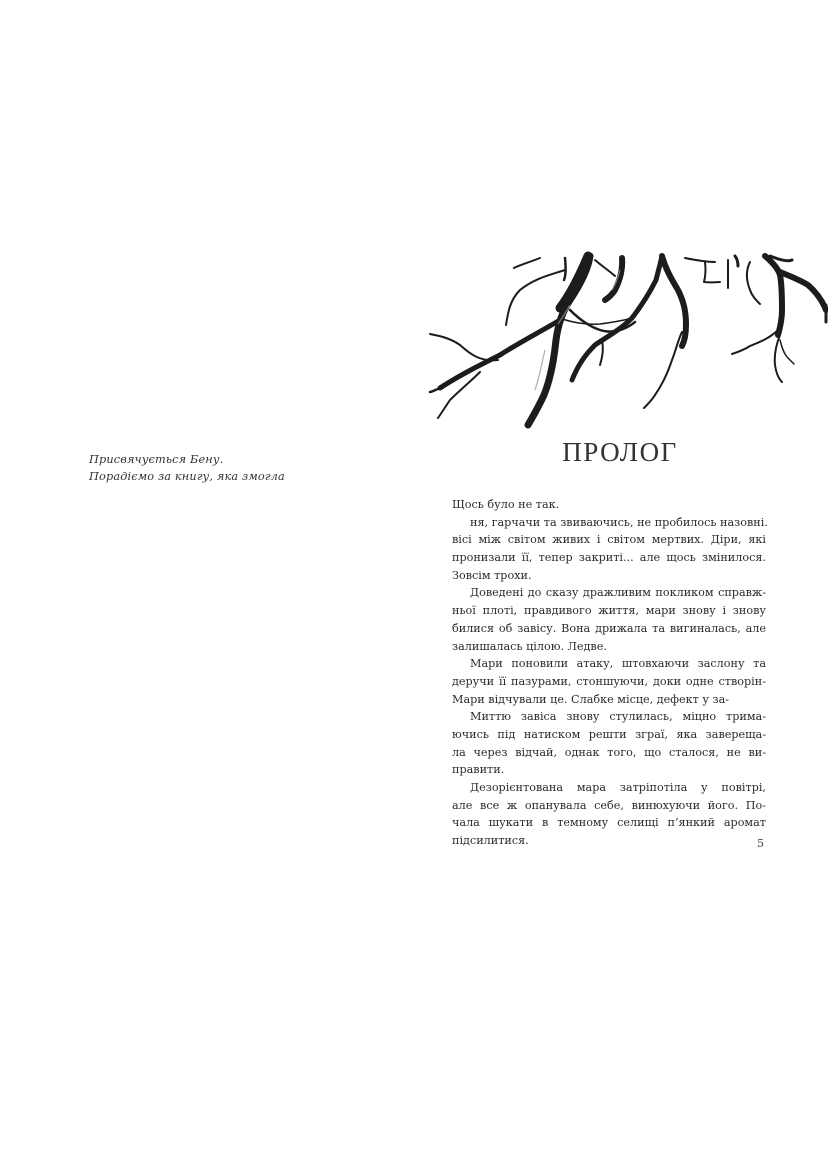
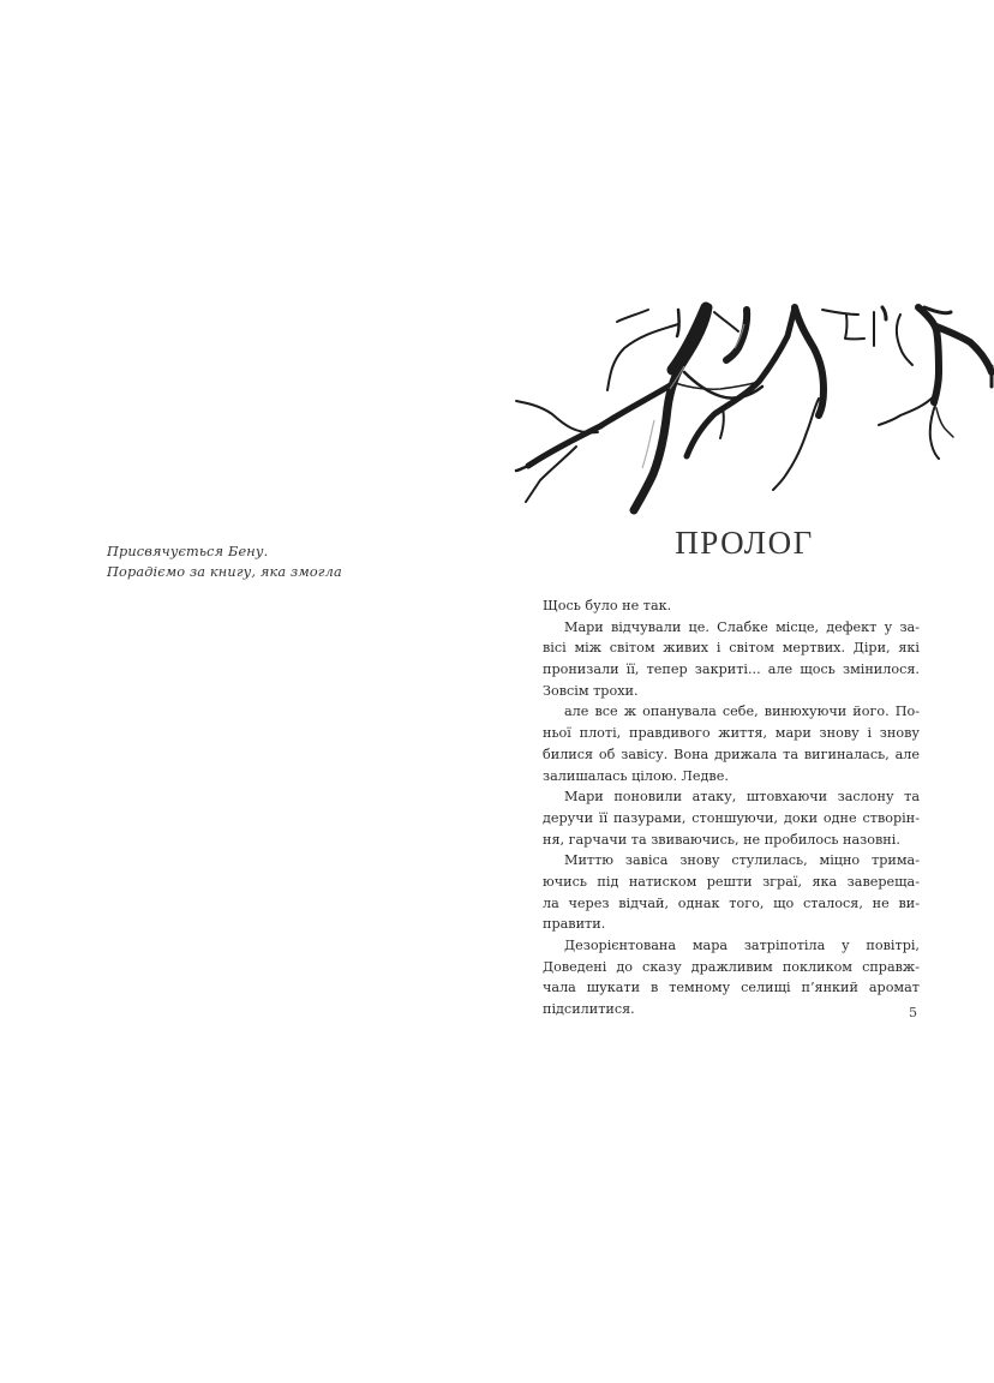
  Присвячується Бену.
  Порадіємо за книгу, яка змогла
  ПРОЛОГ
  Щось було не так.
- ня, гарчачи та звиваючись, не пробилось назовні.
+ Мари відчували це. Слабке місце, дефект у за-
  вісі між світом живих і світом мертвих. Діри, які
  пронизали її, тепер закриті... але щось змінилося.
  Зовсім трохи.
- Доведені до сказу дражливим покликом справж-
+ але все ж опанувала себе, винюхуючи його. По-
  ньої плоті, правдивого життя, мари знову і знову
  билися об завісу. Вона дрижала та вигиналась, але
  залишалась цілою. Ледве.
  Мари поновили атаку, штовхаючи заслону та
  деручи її пазурами, стоншуючи, доки одне створін-
- Мари відчували це. Слабке місце, дефект у за-
+ ня, гарчачи та звиваючись, не пробилось назовні.
  Миттю завіса знову стулилась, міцно трима-
  ючись під натиском решти зграї, яка заверещa-
  ла через відчай, однак того, що сталося, не ви-
  правити.
  Дезорієнтована мара затріпотіла у повітрі,
- але все ж опанувала себе, винюхуючи його. По-
+ Доведені до сказу дражливим покликом справж-
  чала шукати в темному селищі п’янкий аромат
  підсилитися.
  5
